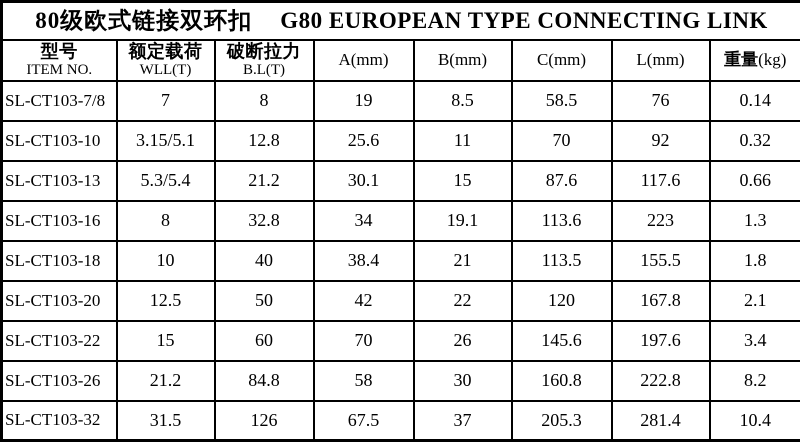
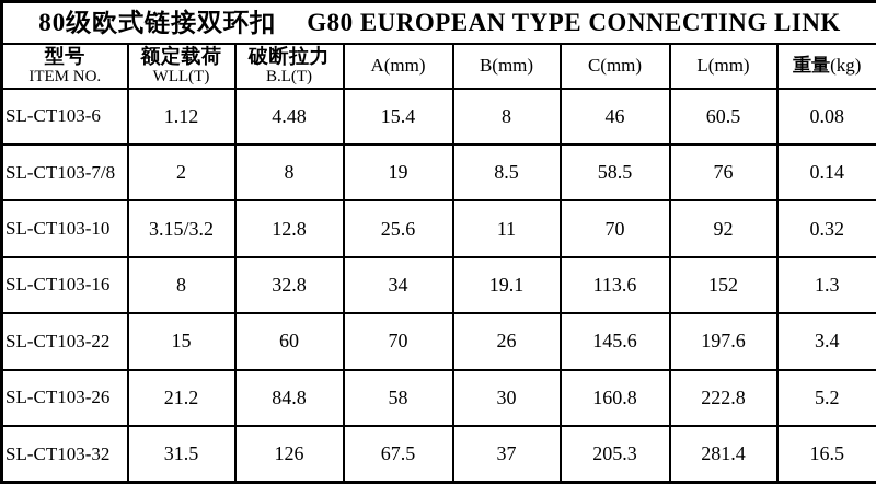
  80级欧式链接双环扣 G80 EUROPEAN TYPE CONNECTING LINK
  型号 ITEM NO.	额定载荷 WLL(T)	破断拉力 B.L(T)	A(mm)	B(mm)	C(mm)	L(mm)	重量(kg)
+ SL-CT103-6	1.12	4.48	15.4	8	46	60.5	0.08
- SL-CT103-7/8	7	8	19	8.5	58.5	76	0.14
+ SL-CT103-7/8	2	8	19	8.5	58.5	76	0.14
- SL-CT103-10	3.15/5.1	12.8	25.6	11	70	92	0.32
+ SL-CT103-10	3.15/3.2	12.8	25.6	11	70	92	0.32
- SL-CT103-13	5.3/5.4	21.2	30.1	15	87.6	117.6	0.66
- SL-CT103-16	8	32.8	34	19.1	113.6	223	1.3
+ SL-CT103-16	8	32.8	34	19.1	113.6	152	1.3
- SL-CT103-18	10	40	38.4	21	113.5	155.5	1.8
- SL-CT103-20	12.5	50	42	22	120	167.8	2.1
  SL-CT103-22	15	60	70	26	145.6	197.6	3.4
- SL-CT103-26	21.2	84.8	58	30	160.8	222.8	8.2
+ SL-CT103-26	21.2	84.8	58	30	160.8	222.8	5.2
- SL-CT103-32	31.5	126	67.5	37	205.3	281.4	10.4
+ SL-CT103-32	31.5	126	67.5	37	205.3	281.4	16.5
